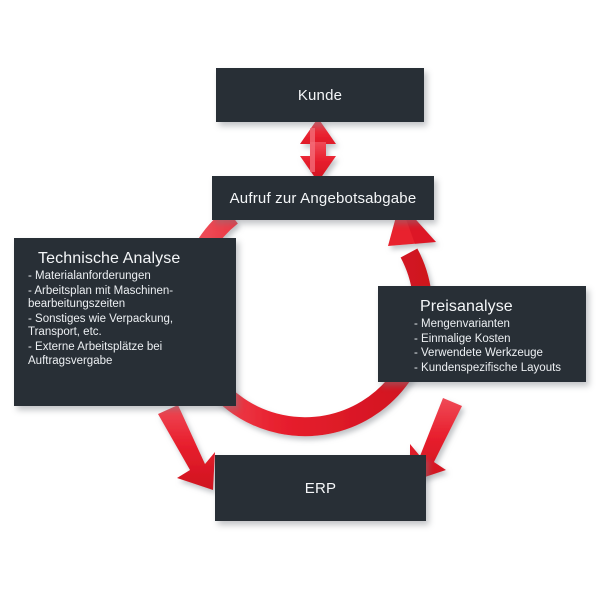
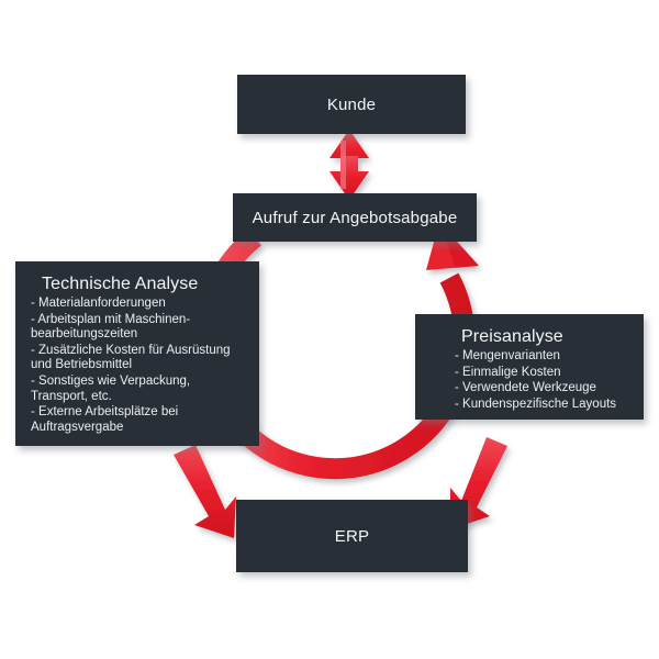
  Kunde
  Aufruf zur Angebotsabgabe
  Technische Analyse
  - Materialanforderungen
  - Arbeitsplan mit Maschinen-
  bearbeitungszeiten
+ - Zusätzliche Kosten für Ausrüstung
+ und Betriebsmittel
  - Sonstiges wie Verpackung,
  Transport, etc.
  - Externe Arbeitsplätze bei
  Auftragsvergabe
  Preisanalyse
  - Mengenvarianten
  - Einmalige Kosten
  - Verwendete Werkzeuge
  - Kundenspezifische Layouts
  ERP
